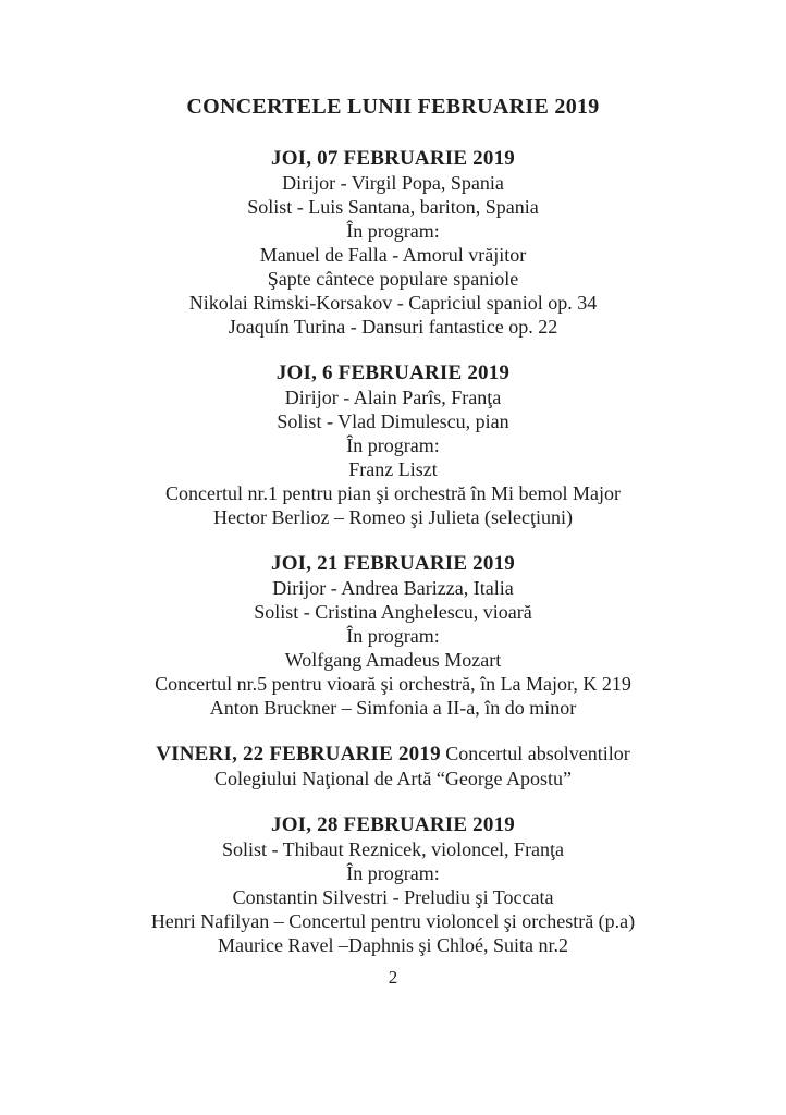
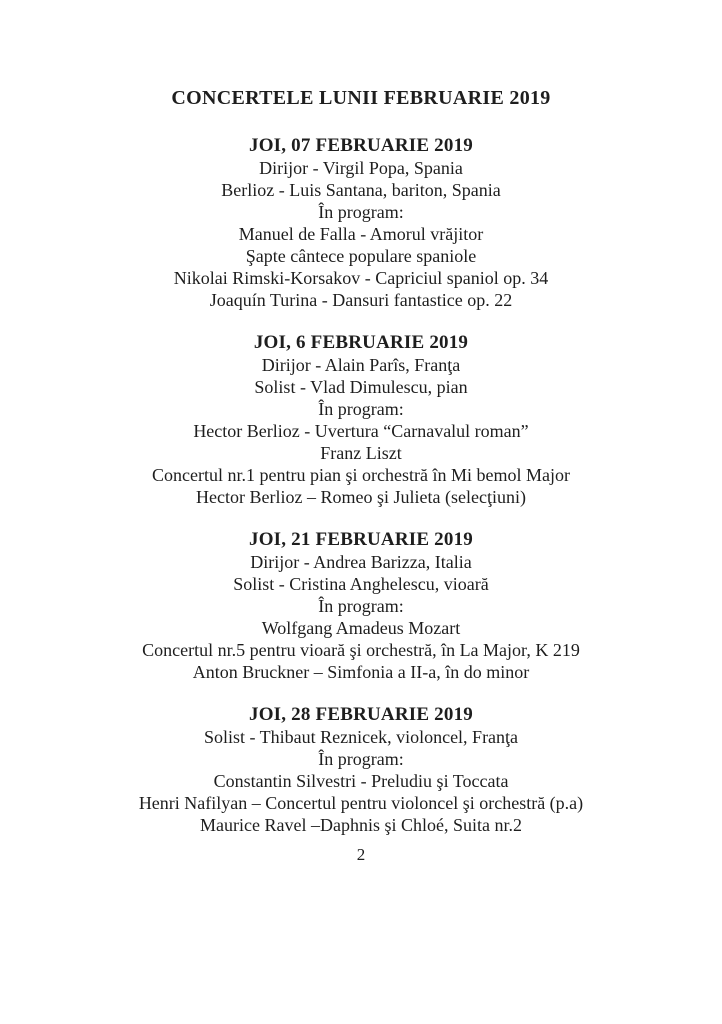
  CONCERTELE LUNII FEBRUARIE 2019
  JOI, 07 FEBRUARIE 2019
  Dirijor - Virgil Popa, Spania
- Solist - Luis Santana, bariton, Spania
+ Berlioz - Luis Santana, bariton, Spania
  În program:
  Manuel de Falla - Amorul vrăjitor
  Şapte cântece populare spaniole
  Nikolai Rimski-Korsakov - Capriciul spaniol op. 34
  Joaquín Turina - Dansuri fantastice op. 22
  JOI, 6 FEBRUARIE 2019
  Dirijor - Alain Parîs, Franţa
  Solist - Vlad Dimulescu, pian
  În program:
+ Hector Berlioz - Uvertura “Carnavalul roman”
  Franz Liszt
  Concertul nr.1 pentru pian şi orchestră în Mi bemol Major
  Hector Berlioz – Romeo şi Julieta (selecţiuni)
  JOI, 21 FEBRUARIE 2019
  Dirijor - Andrea Barizza, Italia
  Solist - Cristina Anghelescu, vioară
  În program:
  Wolfgang Amadeus Mozart
  Concertul nr.5 pentru vioară şi orchestră, în La Major, K 219
  Anton Bruckner – Simfonia a II-a, în do minor
- VINERI, 22 FEBRUARIE 2019 Concertul absolventilor
- Colegiului Naţional de Artă “George Apostu”
  JOI, 28 FEBRUARIE 2019
  Solist - Thibaut Reznicek, violoncel, Franţa
  În program:
  Constantin Silvestri - Preludiu şi Toccata
  Henri Nafilyan – Concertul pentru violoncel şi orchestră (p.a)
  Maurice Ravel –Daphnis şi Chloé, Suita nr.2
  2
